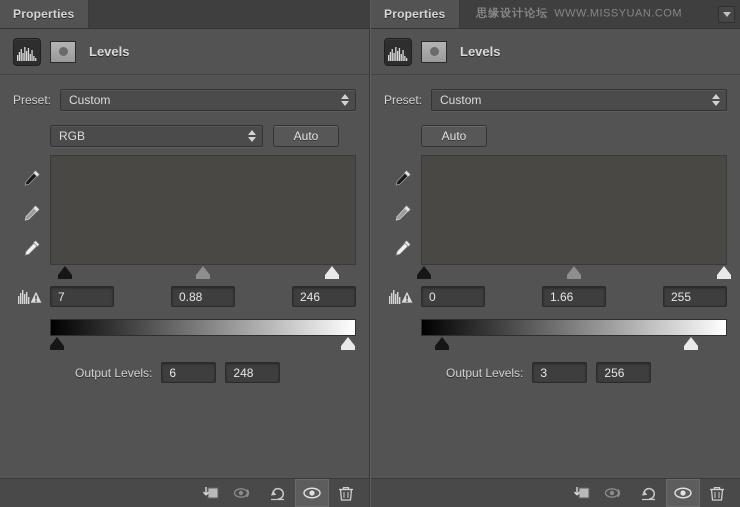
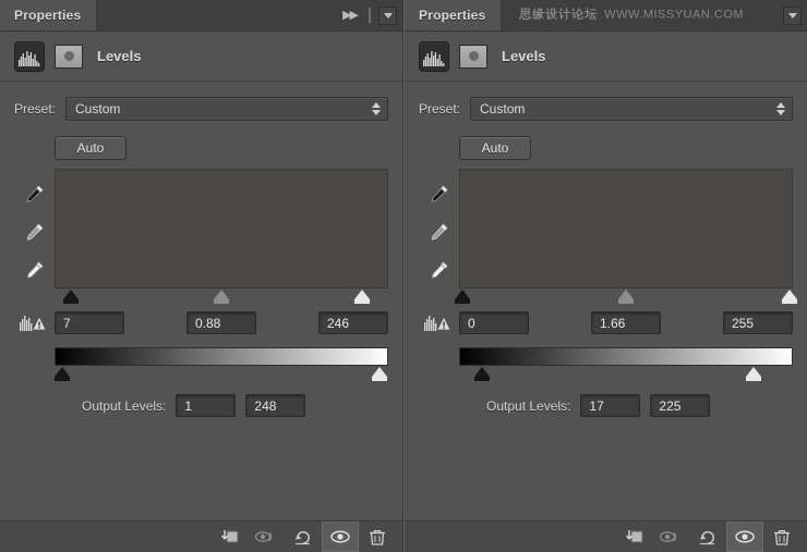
  Properties
+ ▶▶
  Levels
  Preset:
  Custom
- RGB
  Auto
  7
  0.88
  246
  Output Levels:
- 6
+ 1
  248
  Properties
  思缘设计论坛 WWW.MISSYUAN.COM
  Levels
  Preset:
  Custom
  Auto
  0
  1.66
  255
  Output Levels:
- 3
+ 17
- 256
+ 225
